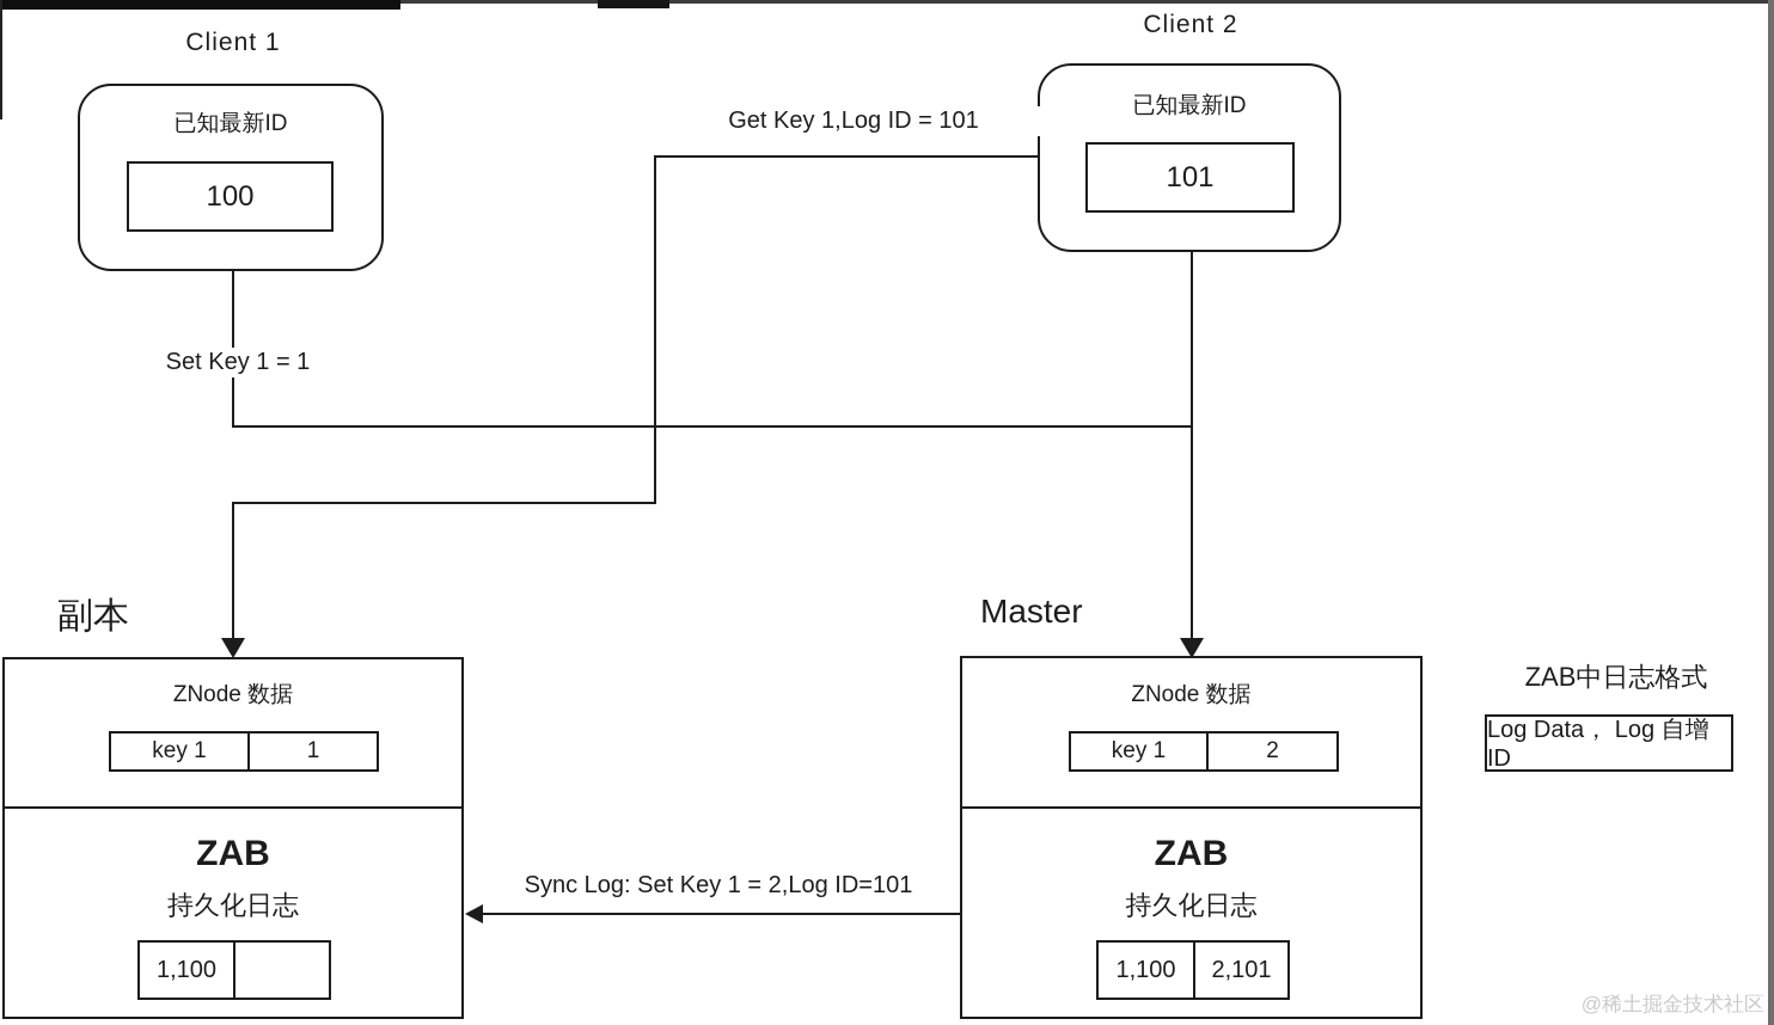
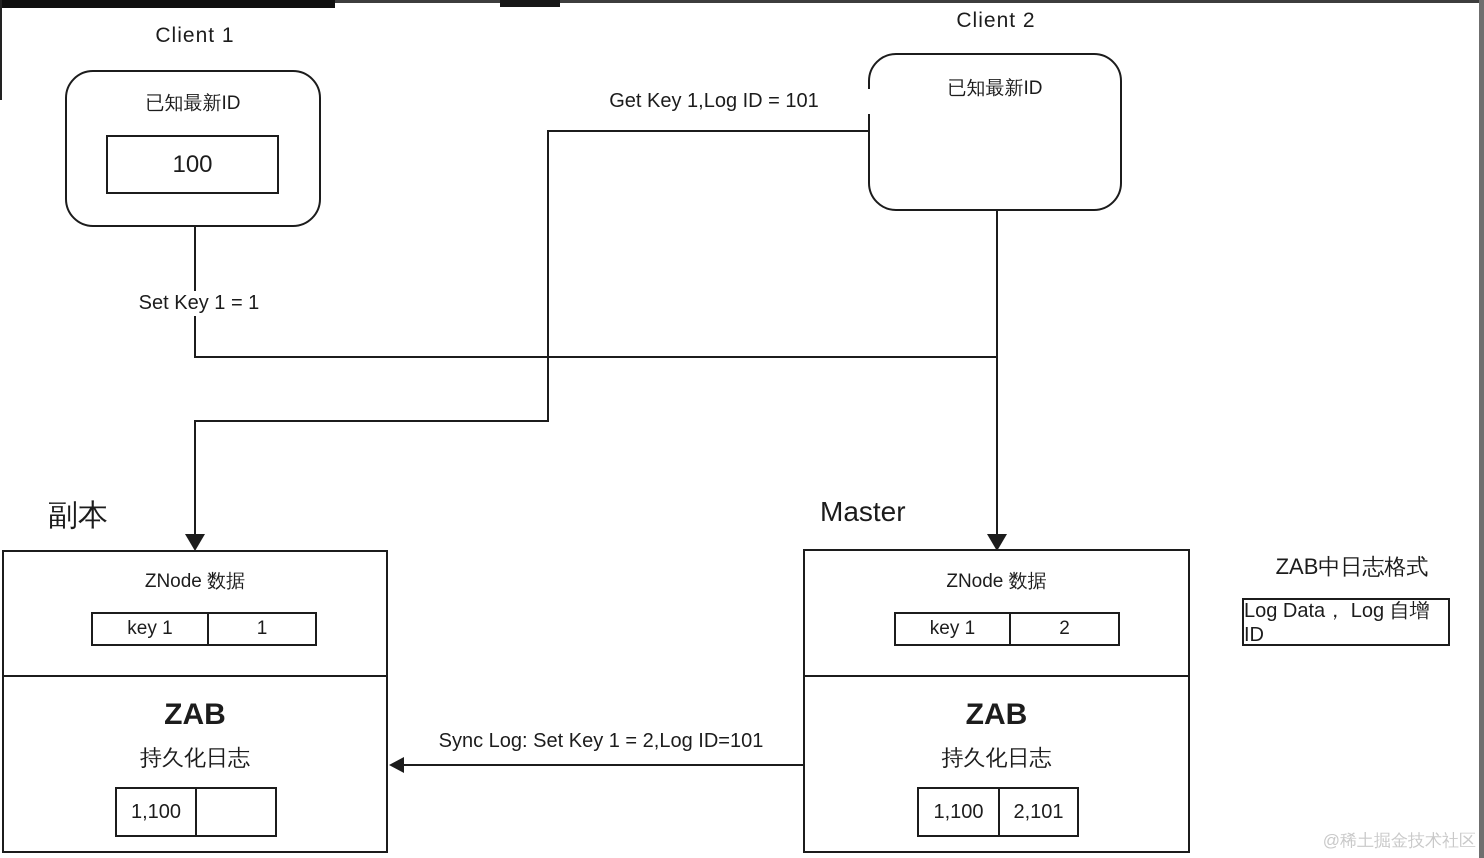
  Client 1
  已知最新ID
  100
  Client 2
  已知最新ID
- 101
  Set Key 1 = 1
  Get Key 1,Log ID = 101
  Sync Log: Set Key 1 = 2,Log ID=101
  副本
  ZNode 数据
  key 1
  1
  ZAB
  持久化日志
  1,100
  Master
  ZNode 数据
  key 1
  2
  ZAB
  持久化日志
  1,100
  2,101
  ZAB中日志格式
  Log Data， Log 自增ID
  @稀土掘金技术社区
